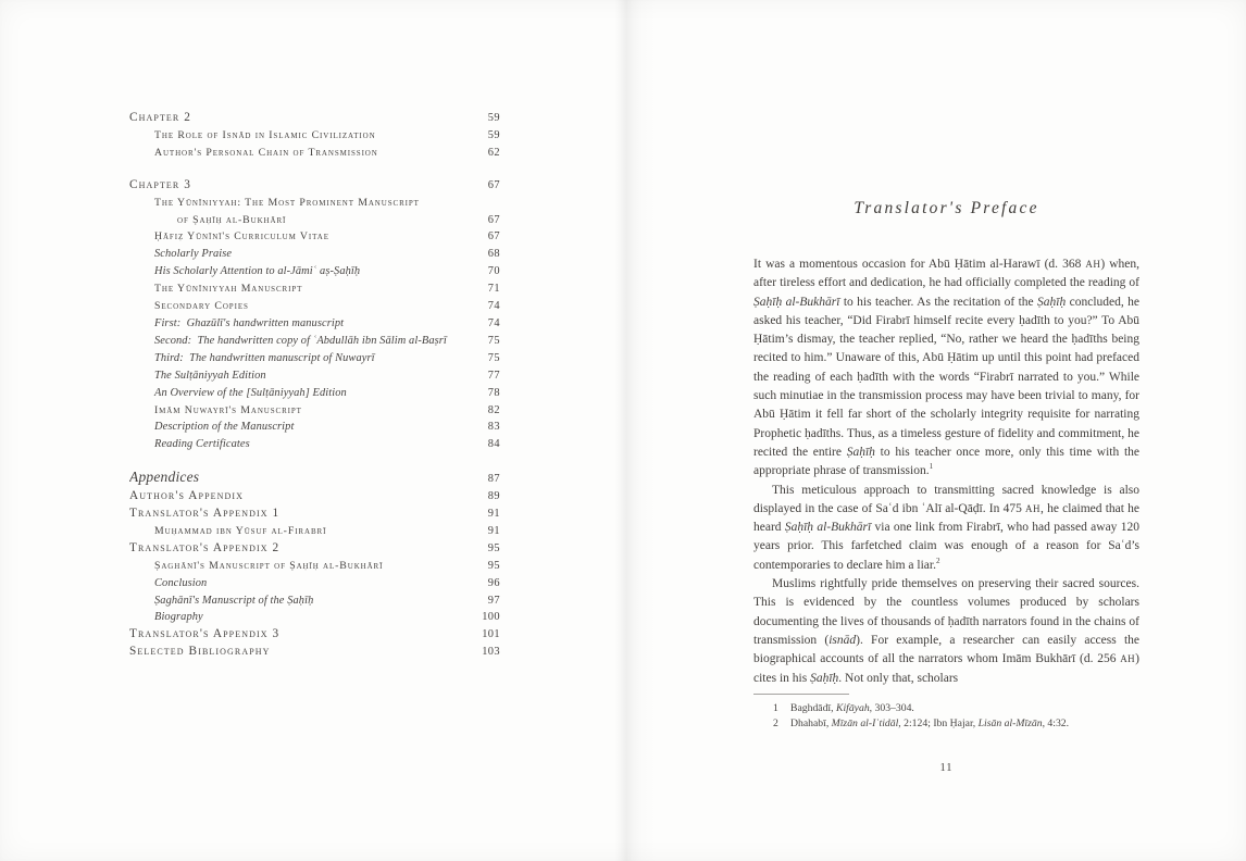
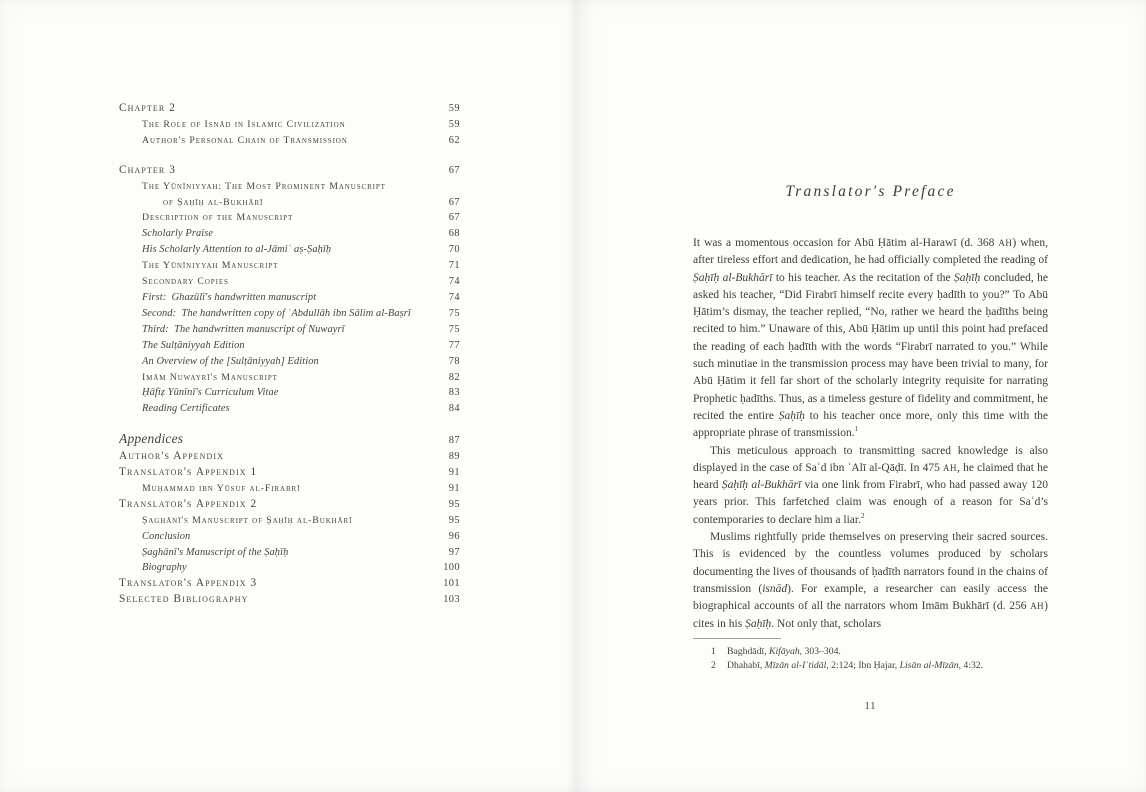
  Chapter 2
  59
  The Role of Isnād in Islamic Civilization
  59
  Author's Personal Chain of Transmission
  62
  Chapter 3
  67
  The Yūnīniyyah: The Most Prominent Manuscript
  of Ṣaḥīḥ al-Bukhārī
  67
- Ḥāfiẓ Yūnīnī's Curriculum Vitae
+ Description of the Manuscript
  67
  Scholarly Praise
  68
  His Scholarly Attention to al-Jāmiʿ aṣ-Ṣaḥīḥ
  70
  The Yūnīniyyah Manuscript
  71
  Secondary Copies
  74
  First: Ghazūlī's handwritten manuscript
  74
  Second: The handwritten copy of ʿAbdullāh ibn Sālim al-Baṣrī
  75
  Third: The handwritten manuscript of Nuwayrī
  75
  The Sulṭāniyyah Edition
  77
  An Overview of the [Sulṭāniyyah] Edition
  78
  Imām Nuwayrī's Manuscript
  82
- Description of the Manuscript
+ Ḥāfiẓ Yūnīnī's Curriculum Vitae
  83
  Reading Certificates
  84
  Appendices
  87
  Author's Appendix
  89
  Translator's Appendix 1
  91
  Muḥammad ibn Yūsuf al-Firabrī
  91
  Translator's Appendix 2
  95
  Ṣaghānī's Manuscript of Ṣaḥīḥ al-Bukhārī
  95
  Conclusion
  96
  Ṣaghānī's Manuscript of the Ṣaḥīḥ
  97
  Biography
  100
  Translator's Appendix 3
  101
  Selected Bibliography
  103
  Translator's Preface
  It was a momentous occasion for Abū Ḥātim al-Harawī (d. 368 AH) when, after tireless effort and dedication, he had officially completed the reading of Ṣaḥīḥ al-Bukhārī to his teacher. As the recitation of the Ṣaḥīḥ concluded, he asked his teacher, “Did Firabrī himself recite every ḥadīth to you?” To Abū Ḥātim’s dismay, the teacher replied, “No, rather we heard the ḥadīths being recited to him.” Unaware of this, Abū Ḥātim up until this point had prefaced the reading of each ḥadīth with the words “Firabrī narrated to you.” While such minutiae in the transmission process may have been trivial to many, for Abū Ḥātim it fell far short of the scholarly integrity requisite for narrating Prophetic ḥadīths. Thus, as a timeless gesture of fidelity and commitment, he recited the entire Ṣaḥīḥ to his teacher once more, only this time with the appropriate phrase of transmission.1
  This meticulous approach to transmitting sacred knowledge is also displayed in the case of Saʿd ibn ʿAlī al-Qāḍī. In 475 AH, he claimed that he heard Ṣaḥīḥ al-Bukhārī via one link from Firabrī, who had passed away 120 years prior. This farfetched claim was enough of a reason for Saʿd’s contemporaries to declare him a liar.2
  Muslims rightfully pride themselves on preserving their sacred sources. This is evidenced by the countless volumes produced by scholars documenting the lives of thousands of ḥadīth narrators found in the chains of transmission (isnād). For example, a researcher can easily access the biographical accounts of all the narrators whom Imām Bukhārī (d. 256 AH) cites in his Ṣaḥīḥ. Not only that, scholars
  1
  Baghdādī, Kifāyah, 303–304.
  2
  Dhahabī, Mīzān al-Iʿtidāl, 2:124; Ibn Ḥajar, Lisān al-Mīzān, 4:32.
  11
